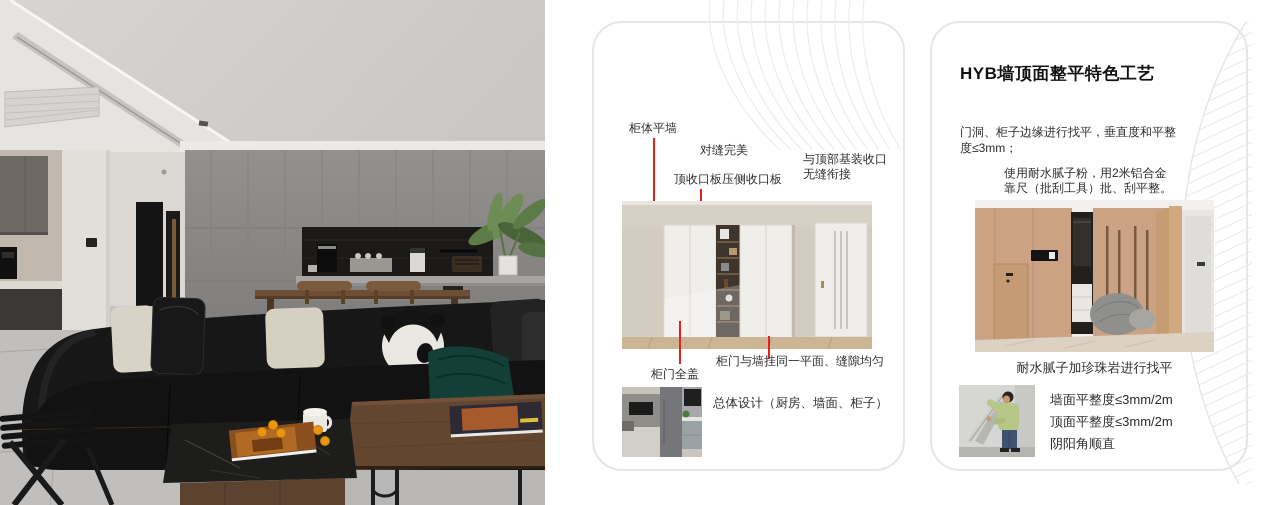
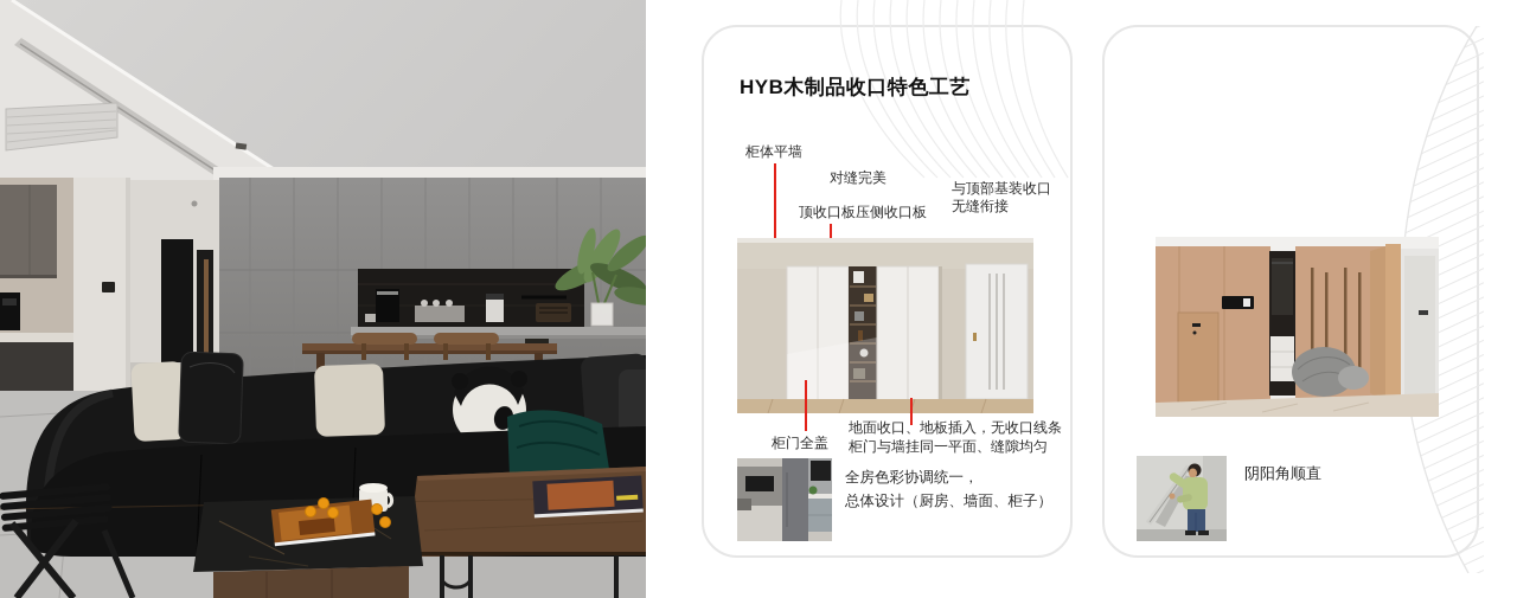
+ HYB木制品收口特色工艺
  柜体平墙
  对缝完美
  顶收口板压侧收口板
  与顶部基装收口
  无缝衔接
  柜门全盖
+ 地面收口、地板插入，无收口线条
  柜门与墙挂同一平面、缝隙均匀
+ 全房色彩协调统一，
  总体设计（厨房、墙面、柜子）
- HYB墙顶面整平特色工艺
- 门洞、柜子边缘进行找平，垂直度和平整
- 度≤3mm；
- 使用耐水腻子粉，用2米铝合金
- 靠尺（批刮工具）批、刮平整。
- 耐水腻子加珍珠岩进行找平
- 墙面平整度≤3mm/2m
- 顶面平整度≤3mm/2m
  阴阳角顺直
